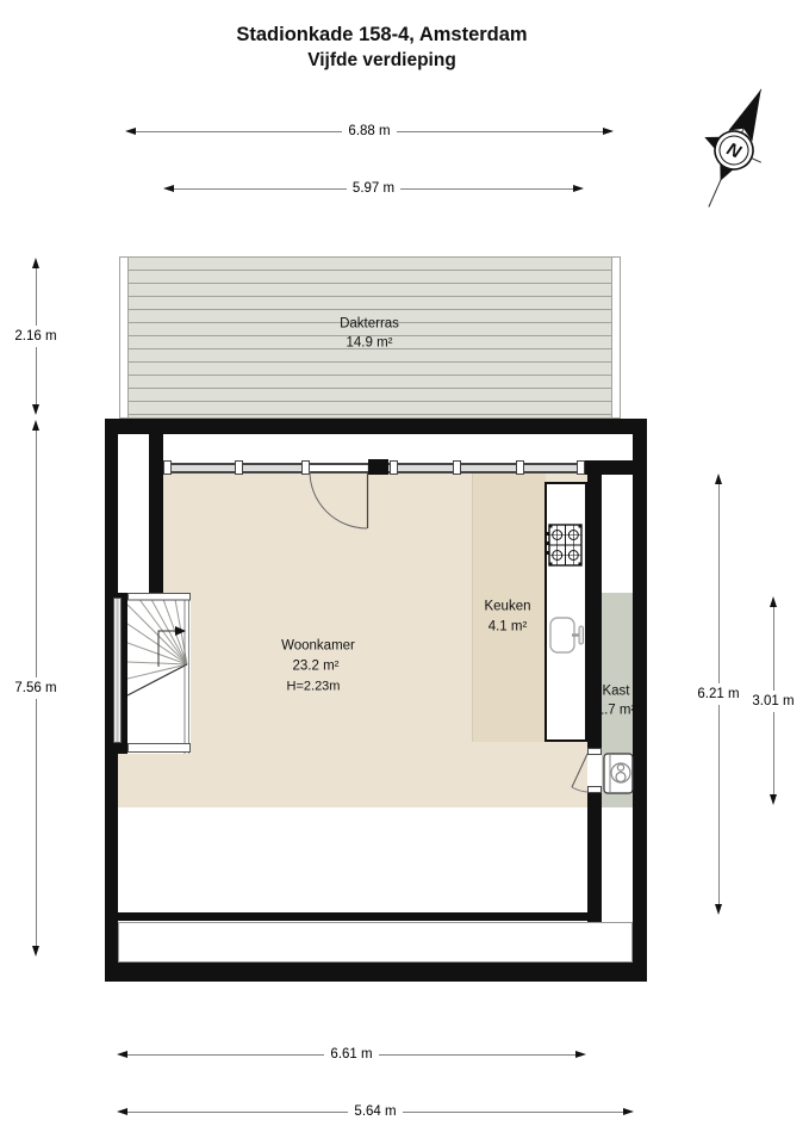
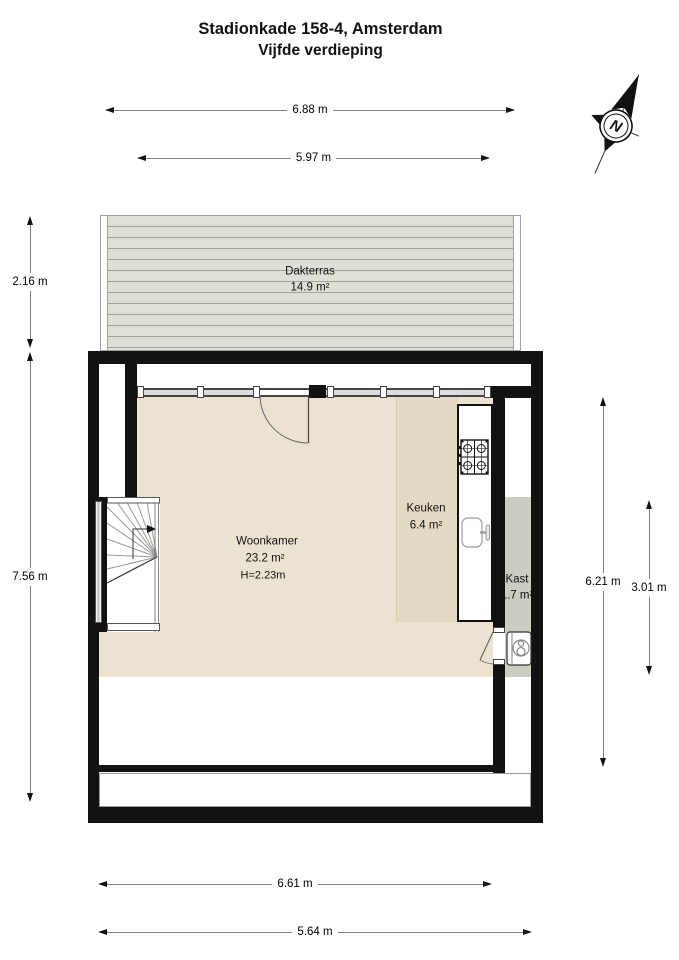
  Stadionkade 158-4, Amsterdam
  Vijfde verdieping
  6.88 m
  5.97 m
  2.16 m
  7.56 m
  6.21 m
  3.01 m
  6.61 m
  5.64 m
  Dakterras
  14.9 m²
  Woonkamer
  23.2 m²
  H=2.23m
  Keuken
- 4.1 m²
+ 6.4 m²
  Kast
  1.7 m²
